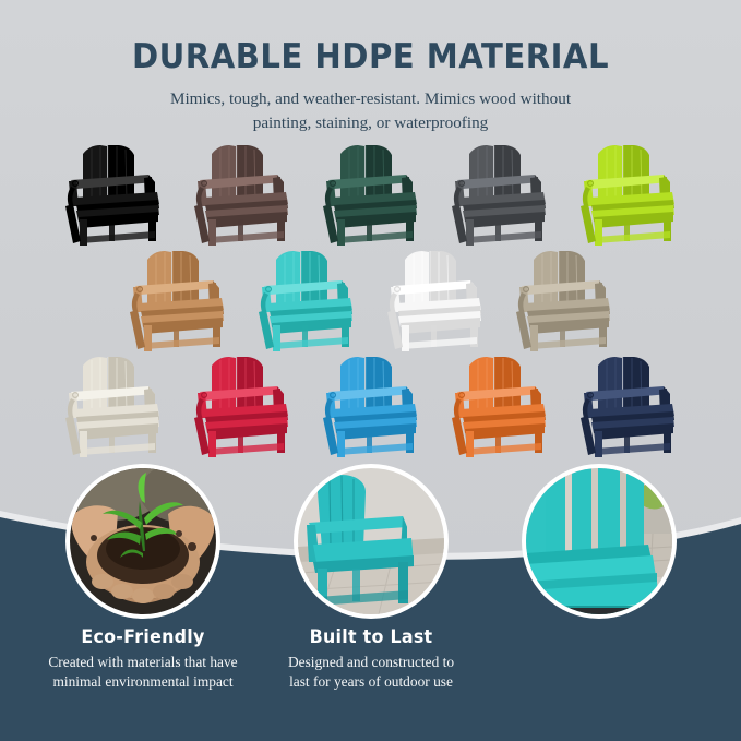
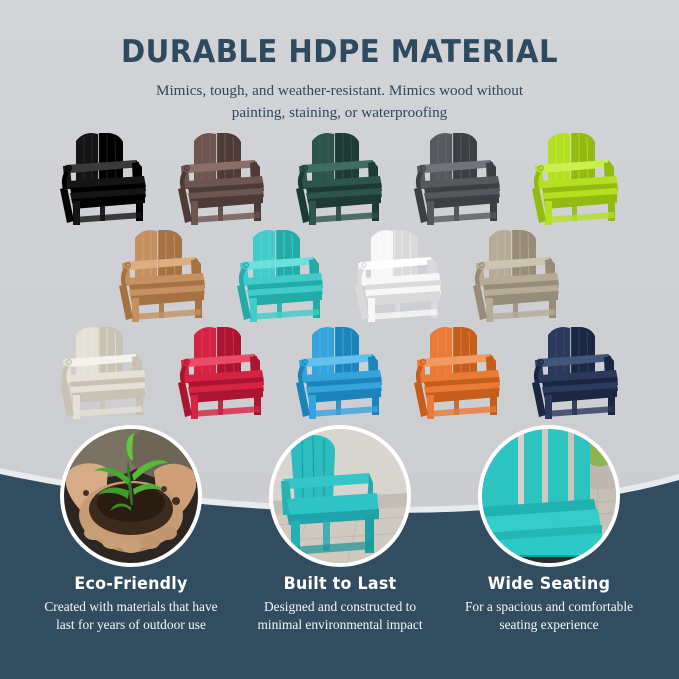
  DURABLE HDPE MATERIAL
  Mimics, tough, and weather-resistant. Mimics wood without
  painting, staining, or waterproofing
  Eco-Friendly
  Created with materials that have
- minimal environmental impact
+ last for years of outdoor use
  Built to Last
  Designed and constructed to
- last for years of outdoor use
+ minimal environmental impact
+ Wide Seating
+ For a spacious and comfortable
+ seating experience
